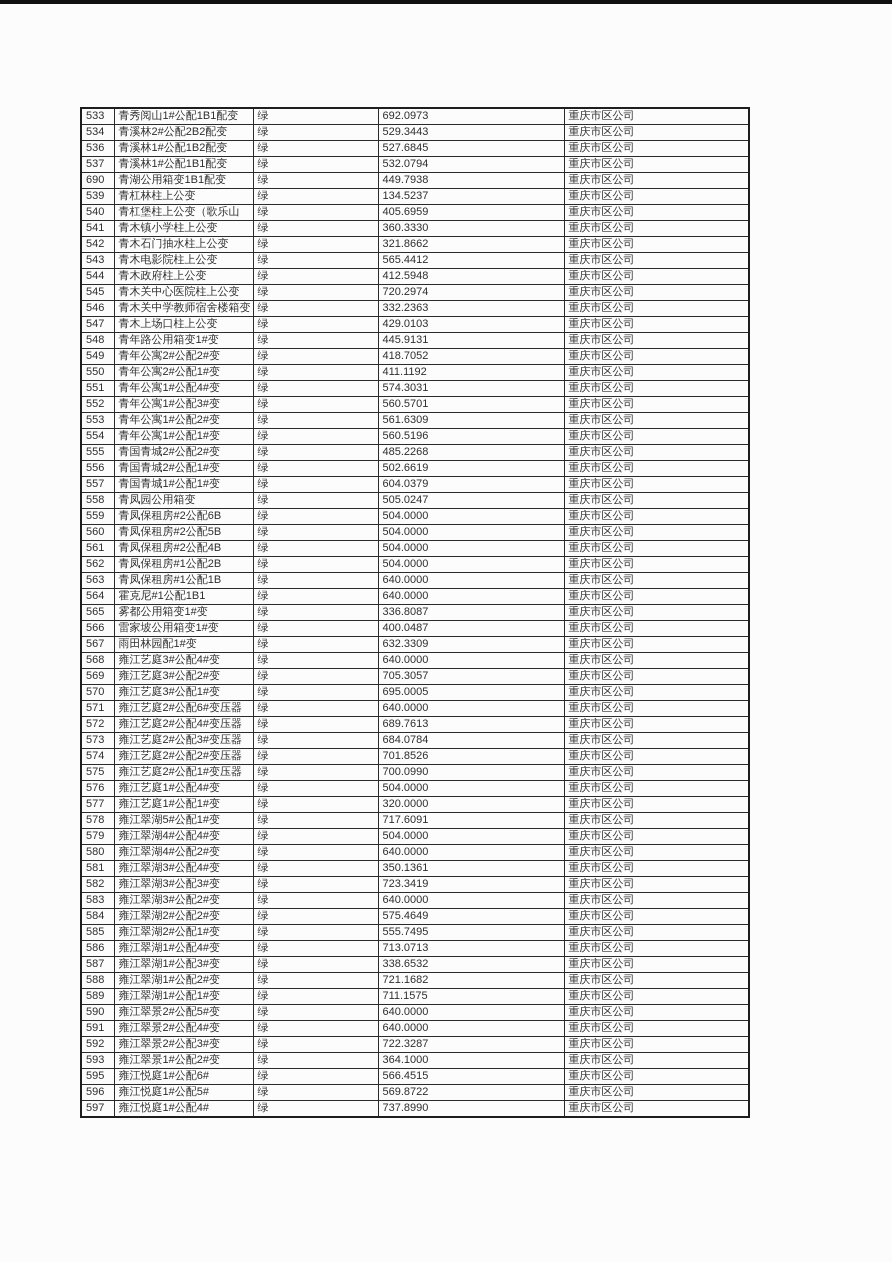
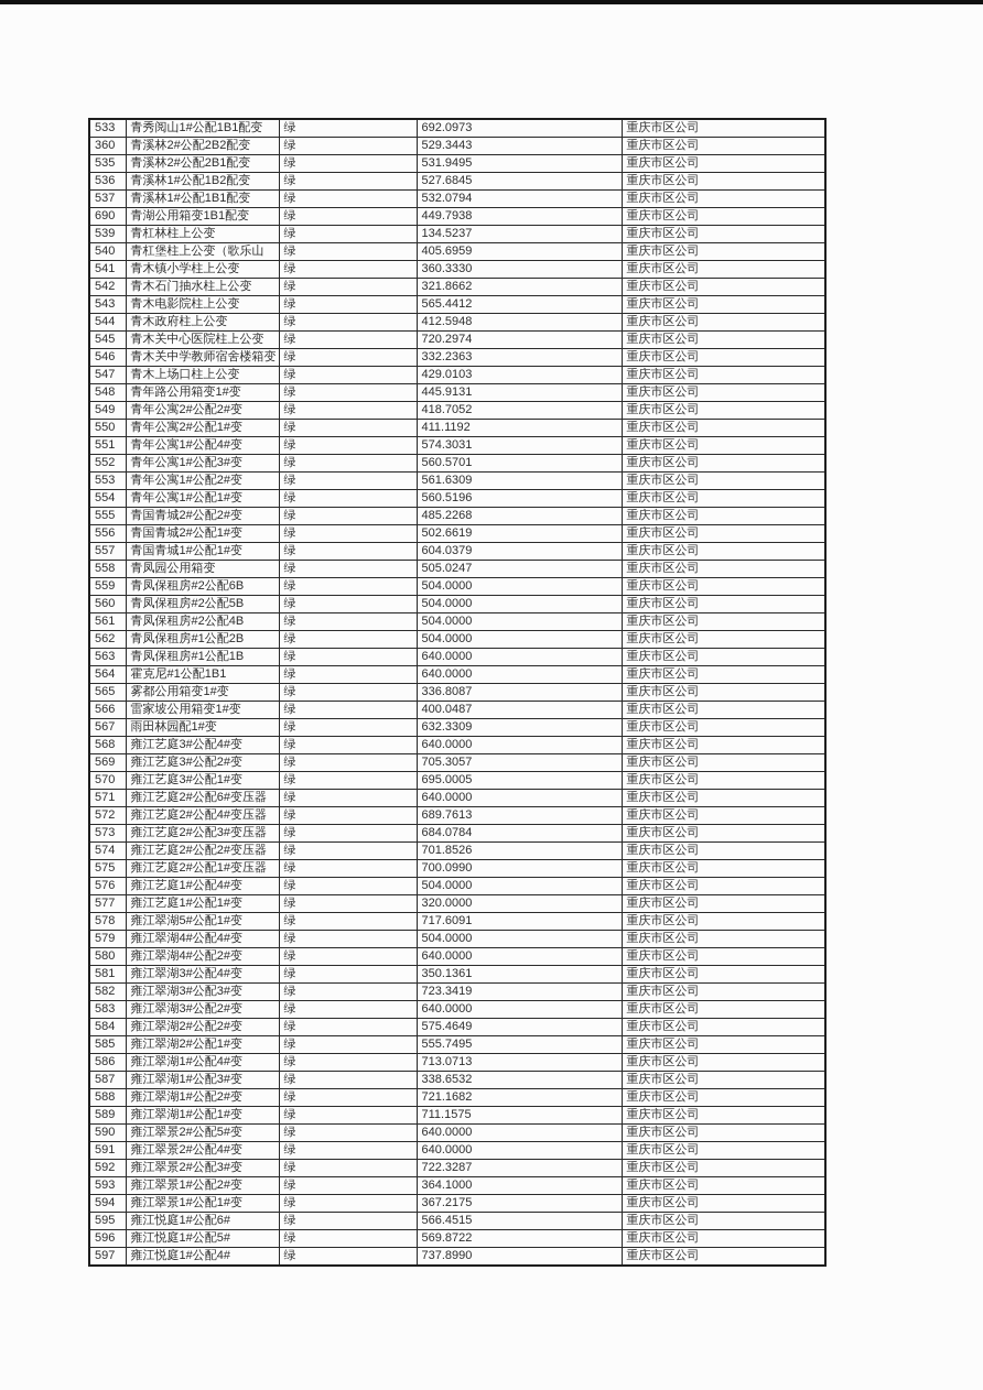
  533	青秀阅山1#公配1B1配变	绿	692.0973	重庆市区公司
- 534	青溪林2#公配2B2配变	绿	529.3443	重庆市区公司
+ 360	青溪林2#公配2B2配变	绿	529.3443	重庆市区公司
+ 535	青溪林2#公配2B1配变	绿	531.9495	重庆市区公司
  536	青溪林1#公配1B2配变	绿	527.6845	重庆市区公司
  537	青溪林1#公配1B1配变	绿	532.0794	重庆市区公司
  690	青湖公用箱变1B1配变	绿	449.7938	重庆市区公司
  539	青杠林柱上公变	绿	134.5237	重庆市区公司
  540	青杠堡柱上公变（歌乐山	绿	405.6959	重庆市区公司
  541	青木镇小学柱上公变	绿	360.3330	重庆市区公司
  542	青木石门抽水柱上公变	绿	321.8662	重庆市区公司
  543	青木电影院柱上公变	绿	565.4412	重庆市区公司
  544	青木政府柱上公变	绿	412.5948	重庆市区公司
  545	青木关中心医院柱上公变	绿	720.2974	重庆市区公司
  546	青木关中学教师宿舍楼箱变	绿	332.2363	重庆市区公司
  547	青木上场口柱上公变	绿	429.0103	重庆市区公司
  548	青年路公用箱变1#变	绿	445.9131	重庆市区公司
  549	青年公寓2#公配2#变	绿	418.7052	重庆市区公司
  550	青年公寓2#公配1#变	绿	411.1192	重庆市区公司
  551	青年公寓1#公配4#变	绿	574.3031	重庆市区公司
  552	青年公寓1#公配3#变	绿	560.5701	重庆市区公司
  553	青年公寓1#公配2#变	绿	561.6309	重庆市区公司
  554	青年公寓1#公配1#变	绿	560.5196	重庆市区公司
  555	青国青城2#公配2#变	绿	485.2268	重庆市区公司
  556	青国青城2#公配1#变	绿	502.6619	重庆市区公司
  557	青国青城1#公配1#变	绿	604.0379	重庆市区公司
  558	青凤园公用箱变	绿	505.0247	重庆市区公司
  559	青凤保租房#2公配6B	绿	504.0000	重庆市区公司
  560	青凤保租房#2公配5B	绿	504.0000	重庆市区公司
  561	青凤保租房#2公配4B	绿	504.0000	重庆市区公司
  562	青凤保租房#1公配2B	绿	504.0000	重庆市区公司
  563	青凤保租房#1公配1B	绿	640.0000	重庆市区公司
  564	霍克尼#1公配1B1	绿	640.0000	重庆市区公司
  565	雾都公用箱变1#变	绿	336.8087	重庆市区公司
  566	雷家坡公用箱变1#变	绿	400.0487	重庆市区公司
  567	雨田林园配1#变	绿	632.3309	重庆市区公司
  568	雍江艺庭3#公配4#变	绿	640.0000	重庆市区公司
  569	雍江艺庭3#公配2#变	绿	705.3057	重庆市区公司
  570	雍江艺庭3#公配1#变	绿	695.0005	重庆市区公司
  571	雍江艺庭2#公配6#变压器	绿	640.0000	重庆市区公司
  572	雍江艺庭2#公配4#变压器	绿	689.7613	重庆市区公司
  573	雍江艺庭2#公配3#变压器	绿	684.0784	重庆市区公司
  574	雍江艺庭2#公配2#变压器	绿	701.8526	重庆市区公司
  575	雍江艺庭2#公配1#变压器	绿	700.0990	重庆市区公司
  576	雍江艺庭1#公配4#变	绿	504.0000	重庆市区公司
  577	雍江艺庭1#公配1#变	绿	320.0000	重庆市区公司
  578	雍江翠湖5#公配1#变	绿	717.6091	重庆市区公司
  579	雍江翠湖4#公配4#变	绿	504.0000	重庆市区公司
  580	雍江翠湖4#公配2#变	绿	640.0000	重庆市区公司
  581	雍江翠湖3#公配4#变	绿	350.1361	重庆市区公司
  582	雍江翠湖3#公配3#变	绿	723.3419	重庆市区公司
  583	雍江翠湖3#公配2#变	绿	640.0000	重庆市区公司
  584	雍江翠湖2#公配2#变	绿	575.4649	重庆市区公司
  585	雍江翠湖2#公配1#变	绿	555.7495	重庆市区公司
  586	雍江翠湖1#公配4#变	绿	713.0713	重庆市区公司
  587	雍江翠湖1#公配3#变	绿	338.6532	重庆市区公司
  588	雍江翠湖1#公配2#变	绿	721.1682	重庆市区公司
  589	雍江翠湖1#公配1#变	绿	711.1575	重庆市区公司
  590	雍江翠景2#公配5#变	绿	640.0000	重庆市区公司
  591	雍江翠景2#公配4#变	绿	640.0000	重庆市区公司
  592	雍江翠景2#公配3#变	绿	722.3287	重庆市区公司
  593	雍江翠景1#公配2#变	绿	364.1000	重庆市区公司
+ 594	雍江翠景1#公配1#变	绿	367.2175	重庆市区公司
  595	雍江悦庭1#公配6#	绿	566.4515	重庆市区公司
  596	雍江悦庭1#公配5#	绿	569.8722	重庆市区公司
  597	雍江悦庭1#公配4#	绿	737.8990	重庆市区公司
